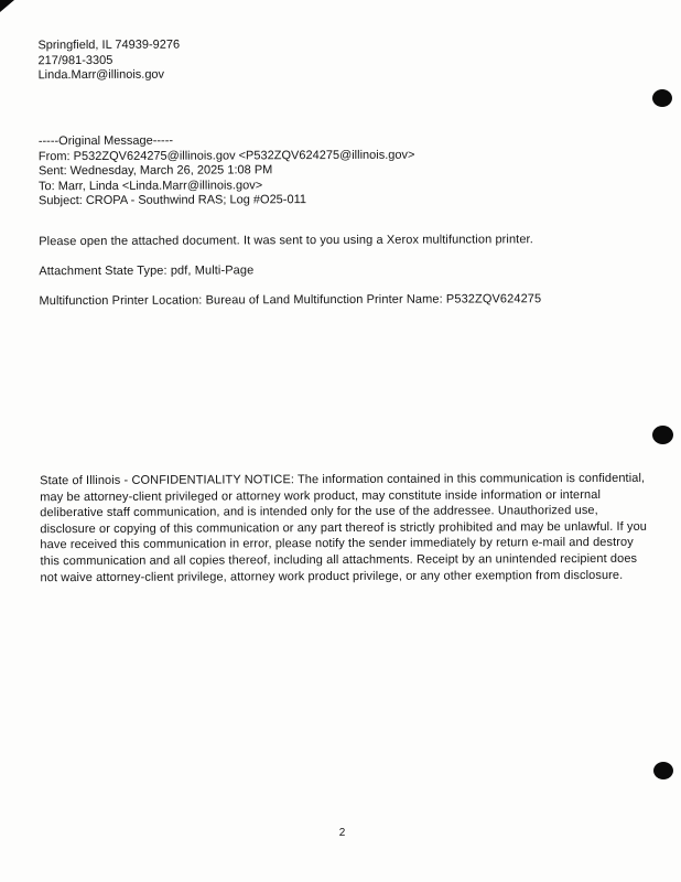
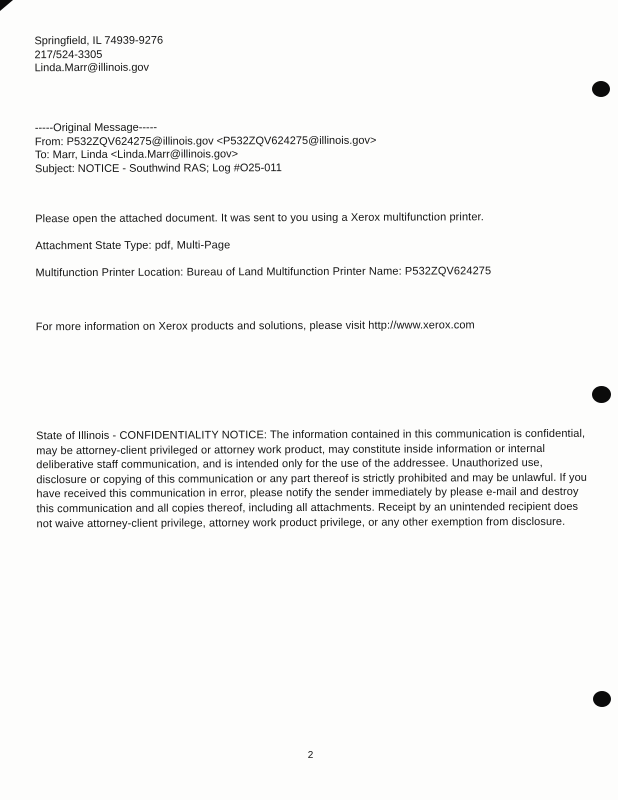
  Springfield, IL 74939-9276
- 217/981-3305
+ 217/524-3305
  Linda.Marr@illinois.gov
  -----Original Message-----
  From: P532ZQV624275@illinois.gov <P532ZQV624275@illinois.gov>
- Sent: Wednesday, March 26, 2025 1:08 PM
  To: Marr, Linda <Linda.Marr@illinois.gov>
- Subject: CROPA - Southwind RAS; Log #O25-011
+ Subject: NOTICE - Southwind RAS; Log #O25-011
  Please open the attached document. It was sent to you using a Xerox multifunction printer.
  Attachment State Type: pdf, Multi-Page
  Multifunction Printer Location: Bureau of Land Multifunction Printer Name: P532ZQV624275
+ For more information on Xerox products and solutions, please visit http://www.xerox.com
- State of Illinois - CONFIDENTIALITY NOTICE: The information contained in this communication is confidential, may be attorney-client privileged or attorney work product, may constitute inside information or internal deliberative staff communication, and is intended only for the use of the addressee. Unauthorized use, disclosure or copying of this communication or any part thereof is strictly prohibited and may be unlawful. If you have received this communication in error, please notify the sender immediately by return e-mail and destroy this communication and all copies thereof, including all attachments. Receipt by an unintended recipient does not waive attorney-client privilege, attorney work product privilege, or any other exemption from disclosure.
+ State of Illinois - CONFIDENTIALITY NOTICE: The information contained in this communication is confidential, may be attorney-client privileged or attorney work product, may constitute inside information or internal deliberative staff communication, and is intended only for the use of the addressee. Unauthorized use, disclosure or copying of this communication or any part thereof is strictly prohibited and may be unlawful. If you have received this communication in error, please notify the sender immediately by please e-mail and destroy this communication and all copies thereof, including all attachments. Receipt by an unintended recipient does not waive attorney-client privilege, attorney work product privilege, or any other exemption from disclosure.
  2
